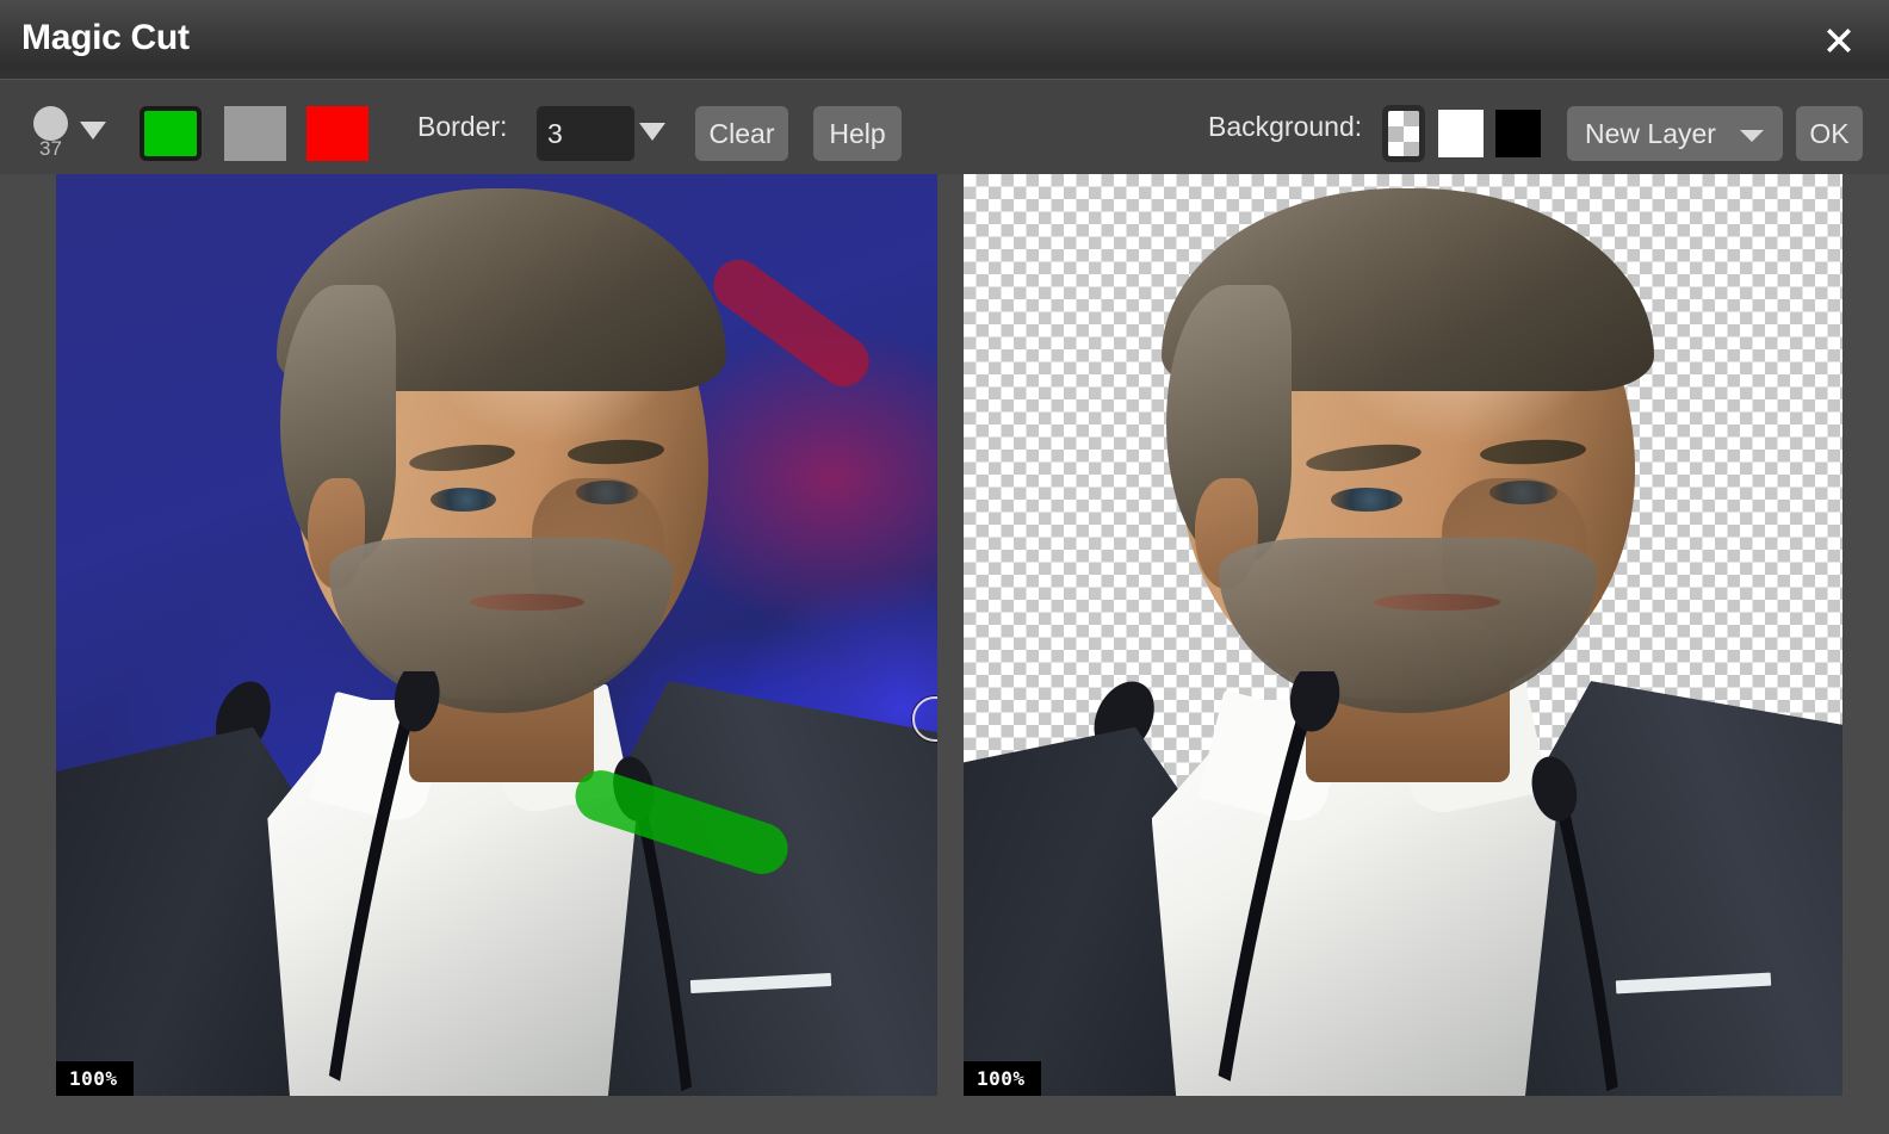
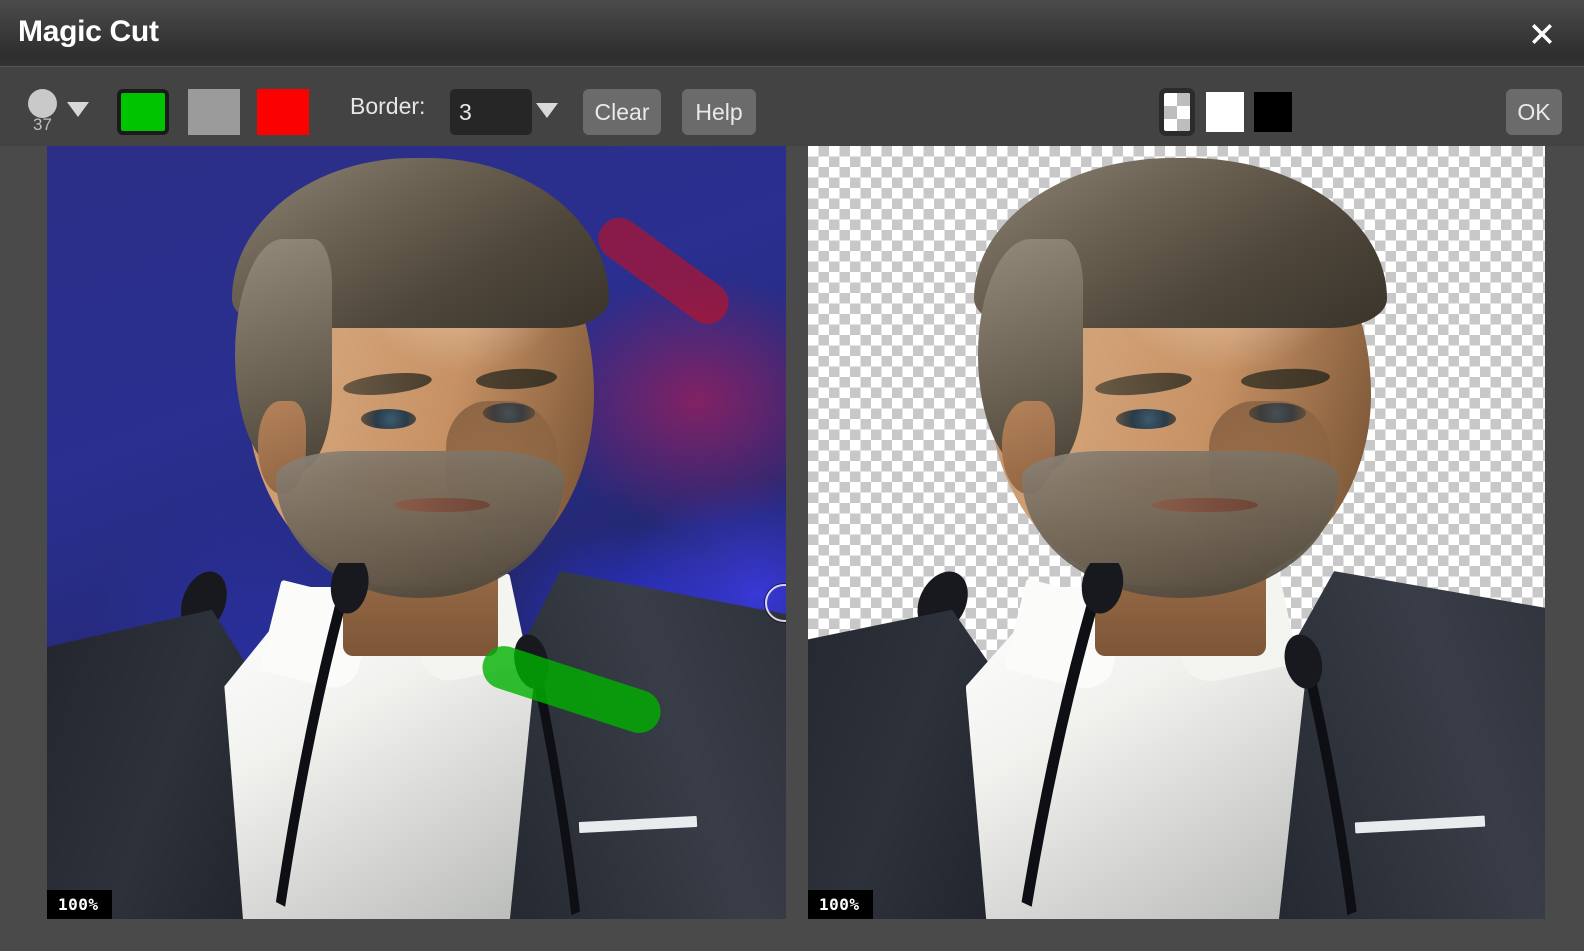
  Magic Cut
  37
  Border:
  3
  Clear
  Help
- Background:
- New Layer
  OK
  100%
  100%
